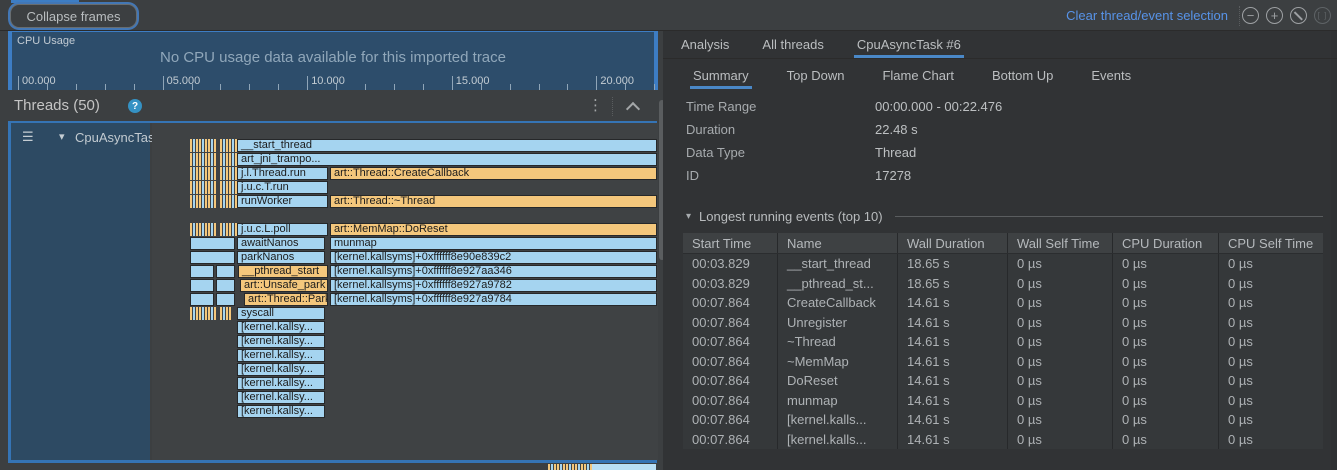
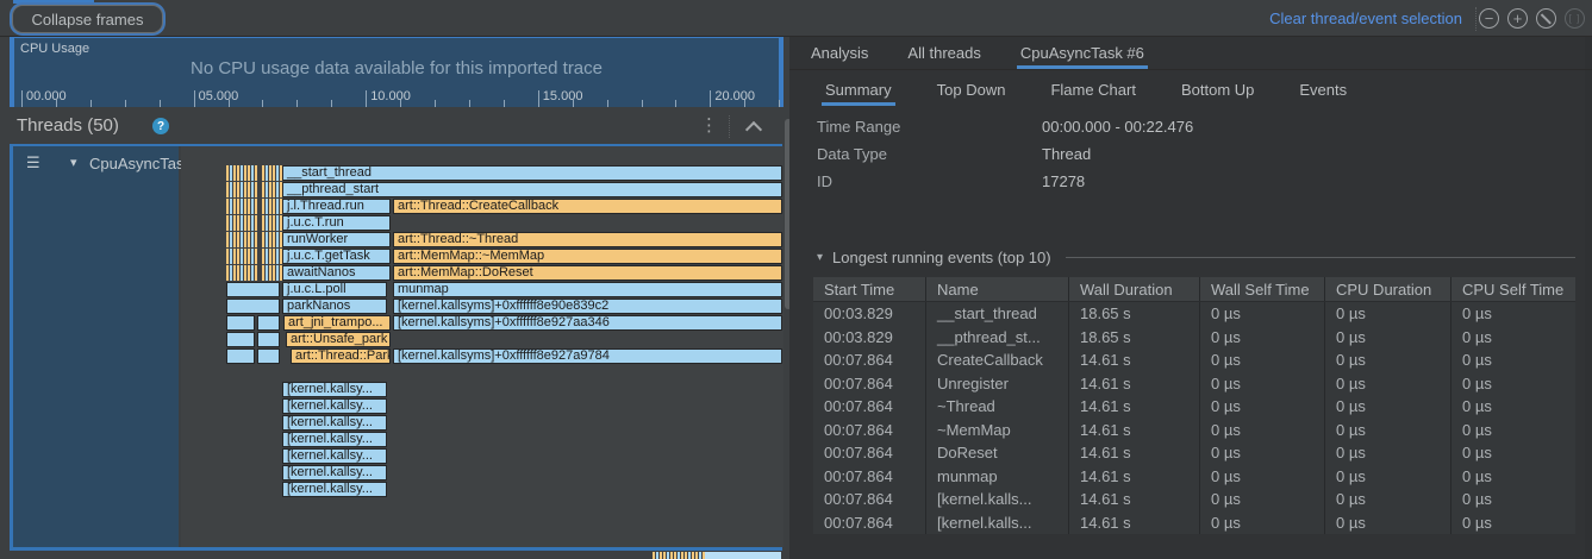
  Collapse frames
  Clear thread/event selection
  −
  +
  [ ]
  CPU Usage
  No CPU usage data available for this imported trace
  00.000
  05.000
  10.000
  15.000
  20.000
  Threads (50)
  ?
  ⋮
  ☰
  ▾
  CpuAsyncTa
  __start_thread
- art_jni_trampo...
+ __pthread_start
  j.l.Thread.run
  art::Thread::CreateCallback
  j.u.c.T.run
  runWorker
  art::Thread::~Thread
+ j.u.c.T.getTask
+ art::MemMap::~MemMap
- j.u.c.L.poll
+ awaitNanos
  art::MemMap::DoReset
- awaitNanos
+ j.u.c.L.poll
  munmap
  parkNanos
  [kernel.kallsyms]+0xffffff8e90e839c2
- __pthread_start
+ art_jni_trampo...
  [kernel.kallsyms]+0xffffff8e927aa346
  art::Unsafe_park
- [kernel.kallsyms]+0xffffff8e927a9782
  art::Thread::Park
  [kernel.kallsyms]+0xffffff8e927a9784
- syscall
  [kernel.kallsy...
  [kernel.kallsy...
  [kernel.kallsy...
  [kernel.kallsy...
  [kernel.kallsy...
  [kernel.kallsy...
  [kernel.kallsy...
  Analysis
  All threads
  CpuAsyncTask #6
  Summary
  Top Down
  Flame Chart
  Bottom Up
  Events
  Time Range
  00:00.000 - 00:22.476
- Duration
- 22.48 s
  Data Type
  Thread
  ID
  17278
  ▾
  Longest running events (top 10)
  Start Time
  Name
  Wall Duration
  Wall Self Time
  CPU Duration
  CPU Self Time
  00:03.829
  __start_thread
  18.65 s
  0 µs
  0 µs
  0 µs
  00:03.829
  __pthread_st...
  18.65 s
  0 µs
  0 µs
  0 µs
  00:07.864
  CreateCallback
  14.61 s
  0 µs
  0 µs
  0 µs
  00:07.864
  Unregister
  14.61 s
  0 µs
  0 µs
  0 µs
  00:07.864
  ~Thread
  14.61 s
  0 µs
  0 µs
  0 µs
  00:07.864
  ~MemMap
  14.61 s
  0 µs
  0 µs
  0 µs
  00:07.864
  DoReset
  14.61 s
  0 µs
  0 µs
  0 µs
  00:07.864
  munmap
  14.61 s
  0 µs
  0 µs
  0 µs
  00:07.864
  [kernel.kalls...
  14.61 s
  0 µs
  0 µs
  0 µs
  00:07.864
  [kernel.kalls...
  14.61 s
  0 µs
  0 µs
  0 µs
